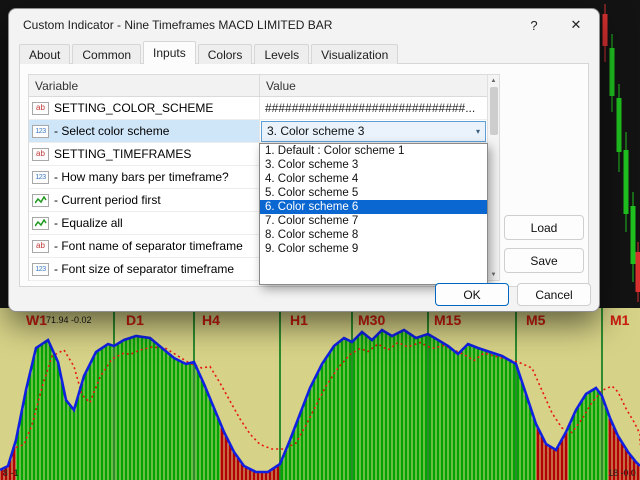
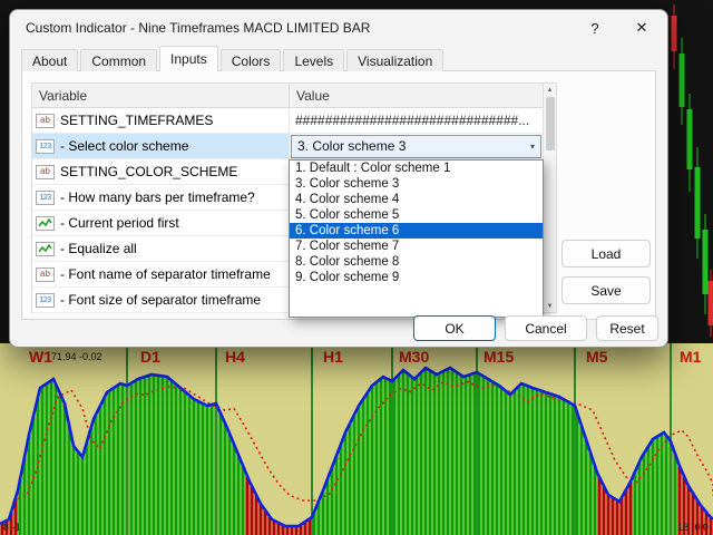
  W1
  D1
  H4
  H1
  M30
  M15
  M5
  M1
  71.94 -0.02
  8 -1
  18 -0.0
  Custom Indicator - Nine Timeframes MACD LIMITED BAR
  ?
  ✕
  About
  Common
  Inputs
  Colors
  Levels
  Visualization
  Variable
  Value
  ab
- SETTING_COLOR_SCHEME
+ SETTING_TIMEFRAMES
  ##############################...
  - Select color scheme
  3. Color scheme 3
  ▾
  ab
- SETTING_TIMEFRAMES
+ SETTING_COLOR_SCHEME
  - How many bars per timeframe?
  - Current period first
  - Equalize all
  ab
  - Font name of separator timeframe
  - Font size of separator timeframe
  Load
  Save
  1. Default : Color scheme 1
  3. Color scheme 3
  4. Color scheme 4
  5. Color scheme 5
  6. Color scheme 6
  7. Color scheme 7
  8. Color scheme 8
  9. Color scheme 9
  OK
  Cancel
+ Reset
